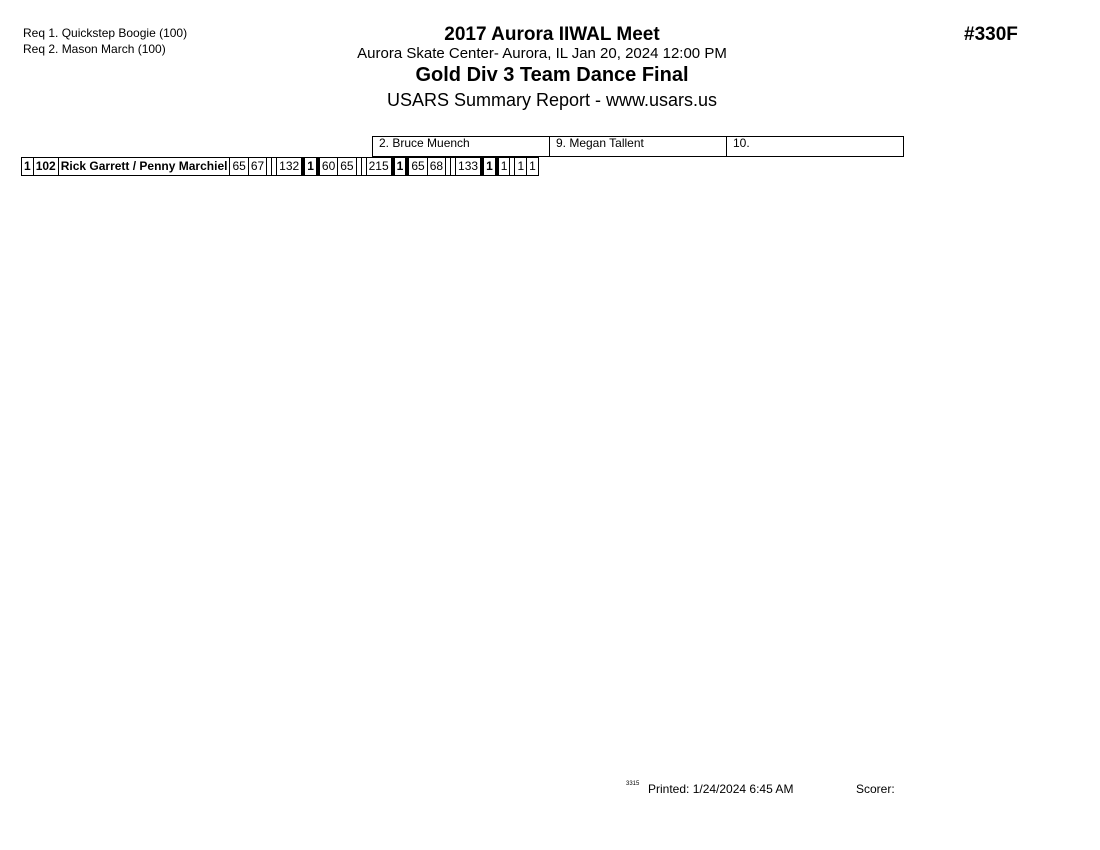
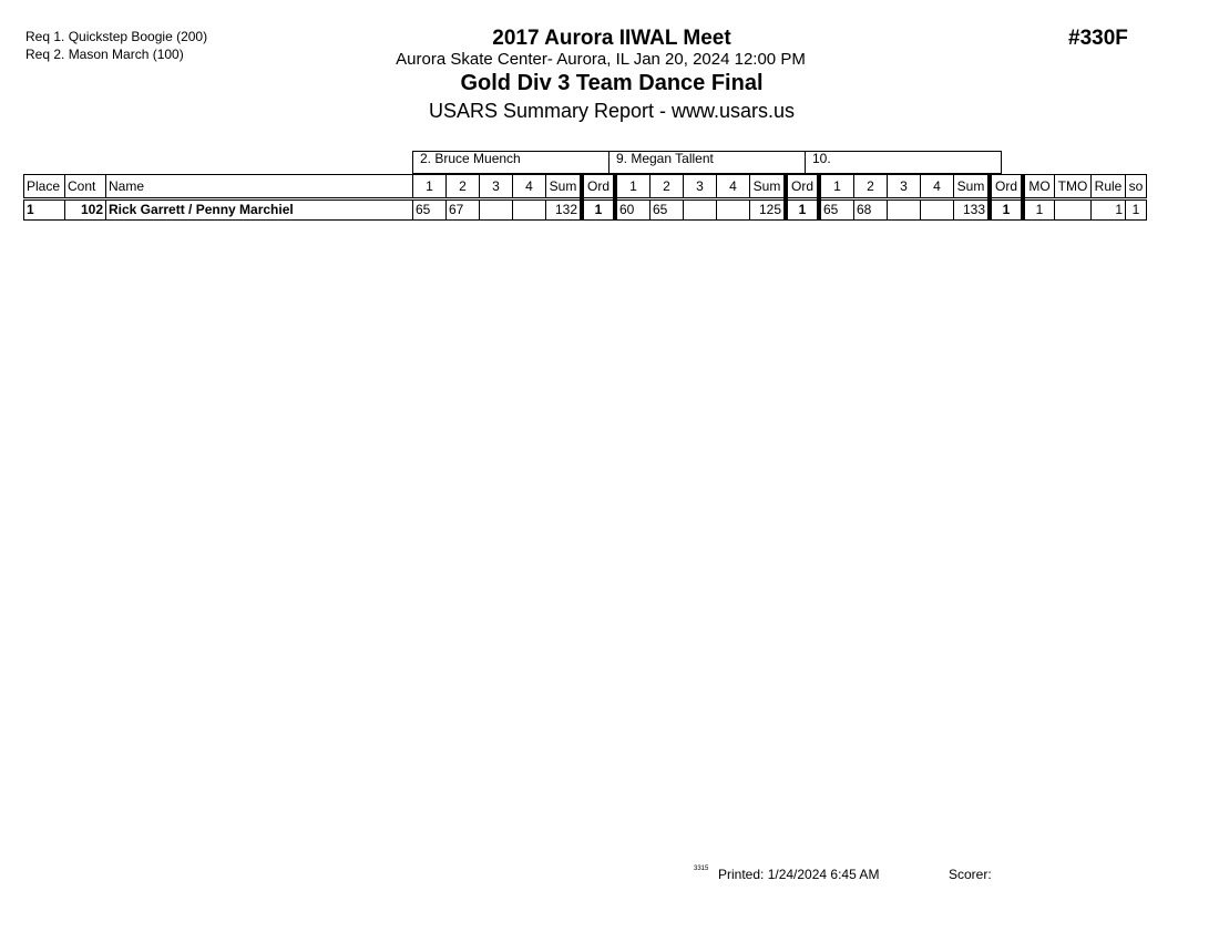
- Req 1. Quickstep Boogie (100)
+ Req 1. Quickstep Boogie (200)
  Req 2. Mason March (100)
  2017 Aurora IIWAL Meet
  Aurora Skate Center- Aurora, IL Jan 20, 2024 12:00 PM
  Gold Div 3 Team Dance Final
  USARS Summary Report - www.usars.us
  #330F
  2. Bruce Muench	9. Megan Tallent	10.
+ Place	Cont	Name	1	2	3	4	Sum	Ord	1	2	3	4	Sum	Ord	1	2	3	4	Sum	Ord	MO	TMO	Rule	so
- 1	102	Rick Garrett / Penny Marchiel	65	67			132	1	60	65			215	1	65	68			133	1	1		1	1
+ 1	102	Rick Garrett / Penny Marchiel	65	67			132	1	60	65			125	1	65	68			133	1	1		1	1
  Printed: 1/24/2024 6:45 AM
  Scorer:
